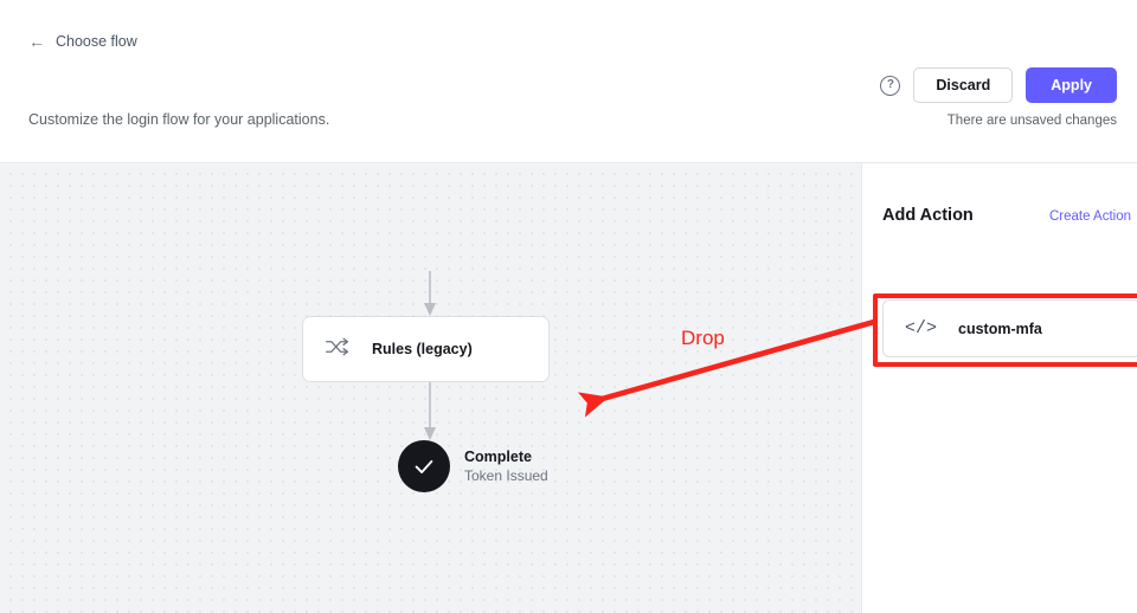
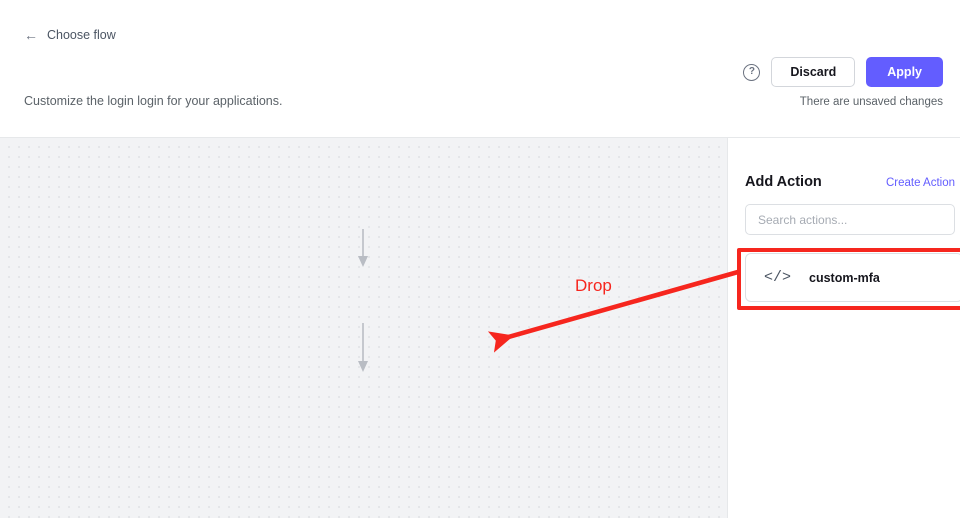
  ←
  Choose flow
- Customize the login flow for your applications.
+ Customize the login login for your applications.
  ?
  Discard
  Apply
  There are unsaved changes
- Rules (legacy)
- Complete
- Token Issued
  Add Action
  Create Action
+ Search actions...
  </>
  custom-mfa
  Drop
